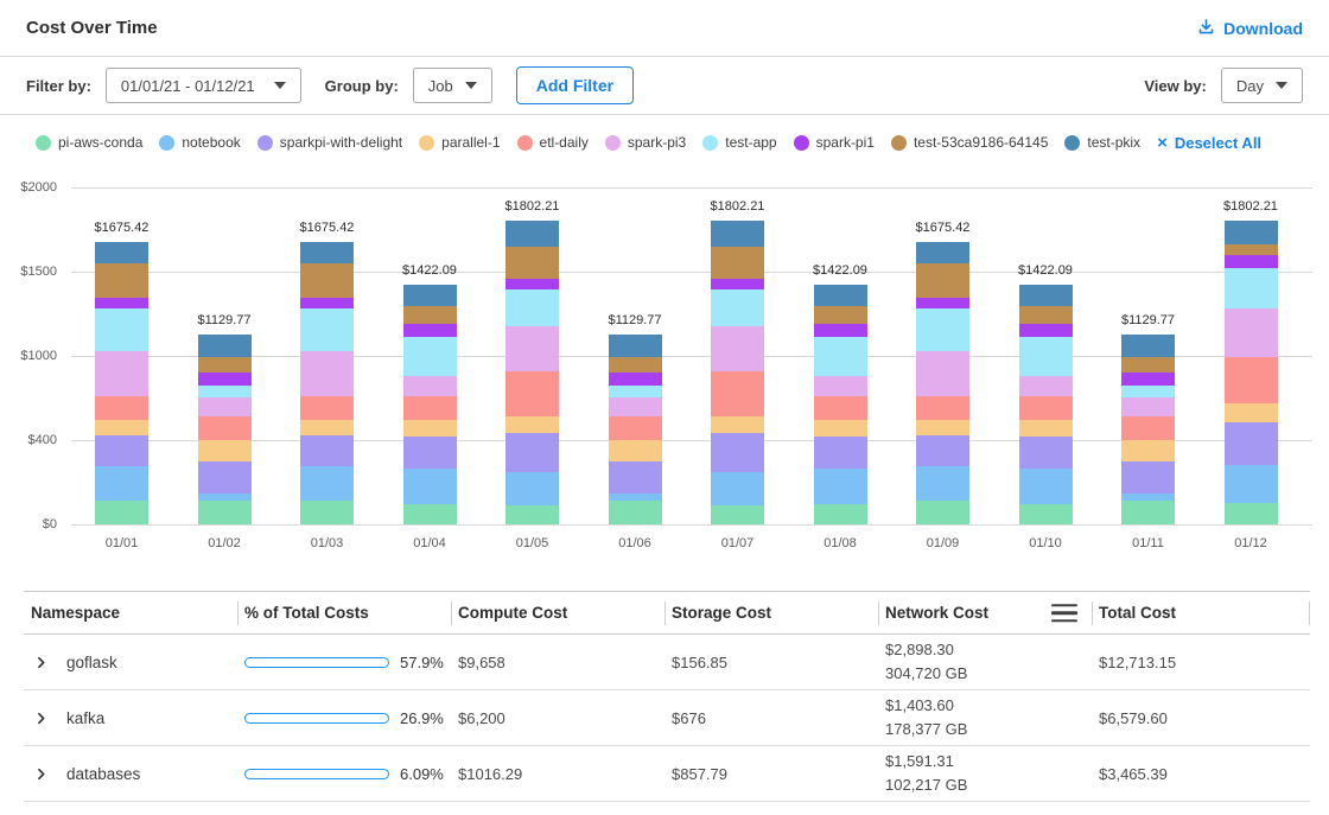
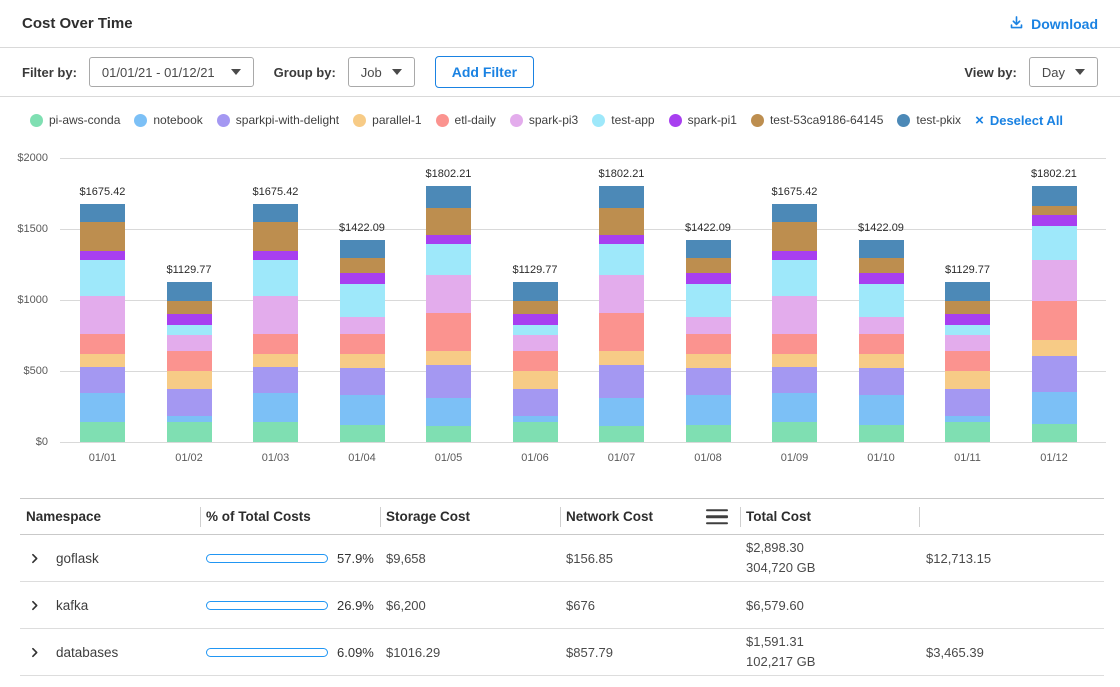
  Cost Over Time
  Download
  Filter by:
  01/01/21 - 01/12/21
  Group by:
  Job
  Add Filter
  View by:
  Day
  pi-aws-conda
  notebook
  sparkpi-with-delight
  parallel-1
  etl-daily
  spark-pi3
  test-app
  spark-pi1
  test-53ca9186-64145
  test-pkix
  ×
  Deselect All
  $0
- $400
+ $500
  $1000
  $1500
  $2000
  $1675.42
  01/01
  $1129.77
  01/02
  $1675.42
  01/03
  $1422.09
  01/04
  $1802.21
  01/05
  $1129.77
  01/06
  $1802.21
  01/07
  $1422.09
  01/08
  $1675.42
  01/09
  $1422.09
  01/10
  $1129.77
  01/11
  $1802.21
  01/12
  Namespace
  % of Total Costs
- Compute Cost
  Storage Cost
  Network Cost
  Total Cost
  goflask
  57.9%
  $9,658
  $156.85
  $2,898.30
  304,720 GB
  $12,713.15
  kafka
  26.9%
  $6,200
  $676
- $1,403.60
- 178,377 GB
  $6,579.60
  databases
  6.09%
  $1016.29
  $857.79
  $1,591.31
  102,217 GB
  $3,465.39
